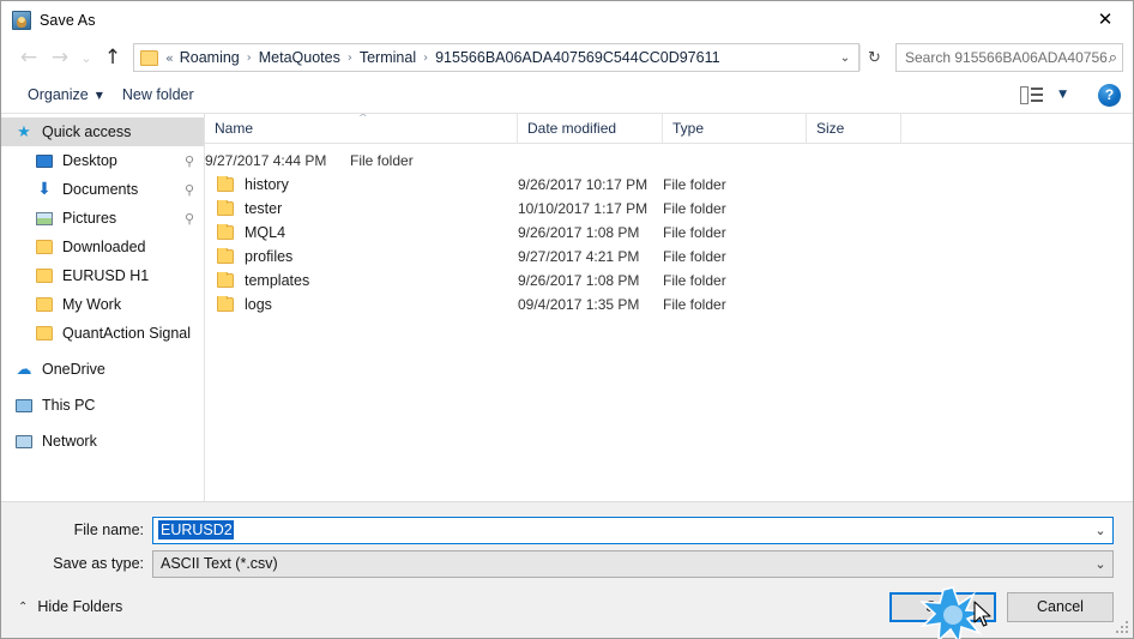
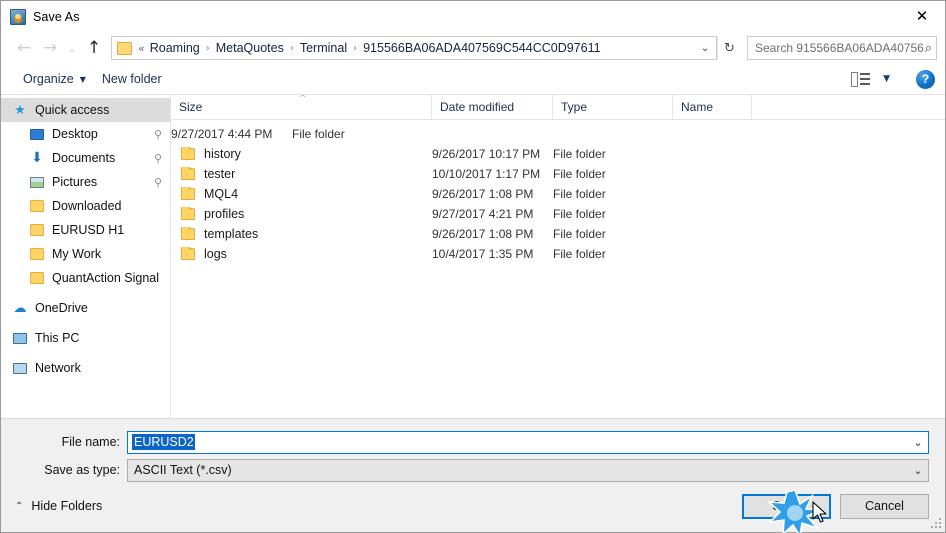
  Save As
  ✕
  ←
  →
  ⌄
  ↑
  «
  Roaming
  ›
  MetaQuotes
  ›
  Terminal
  ›
  915566BA06ADA407569C544CC0D97611
  ⌄
  ↻
  Search 915566BA06ADA40756
  ⌕
  Organize
  ▼
  New folder
  ▼
  ?
  ★
  Quick access
  Desktop
  ⚲
  ⬇
  Documents
  ⚲
  Pictures
  ⚲
  Downloaded
  EURUSD H1
  My Work
  QuantAction Signal
  ☁
  OneDrive
  This PC
  Network
- Name
+ Size
  ^
  Date modified
  Type
- Size
+ Name
  9/27/2017 4:44 PM
  File folder
  history
  9/26/2017 10:17 PM
  File folder
  tester
  10/10/2017 1:17 PM
  File folder
  MQL4
  9/26/2017 1:08 PM
  File folder
  profiles
  9/27/2017 4:21 PM
  File folder
  templates
  9/26/2017 1:08 PM
  File folder
  logs
- 09/4/2017 1:35 PM
+ 10/4/2017 1:35 PM
  File folder
  File name:
  EURUSD2
  ⌄
  Save as type:
  ASCII Text (*.csv)
  ⌄
  ⌃
  Hide Folders
  Cancel
